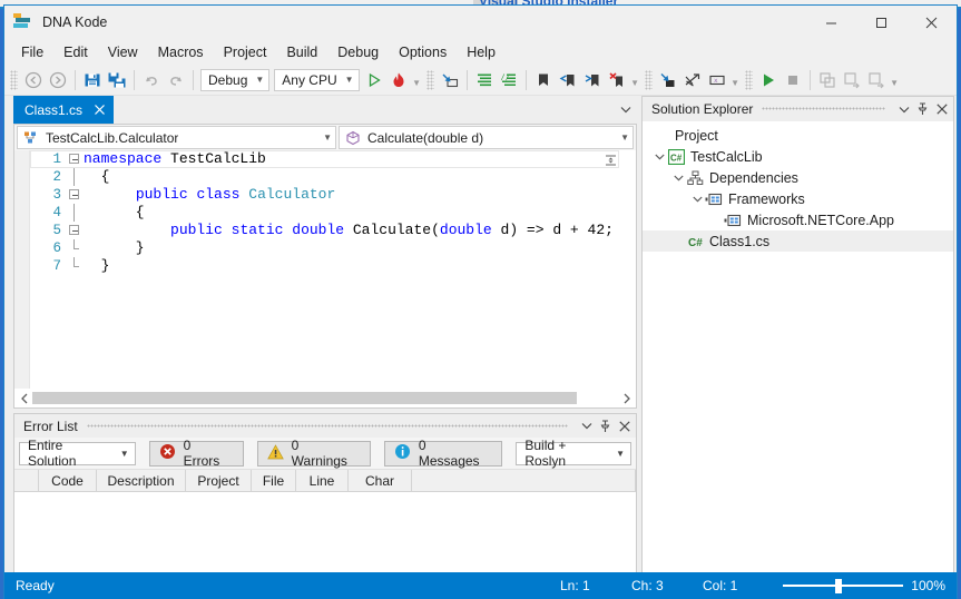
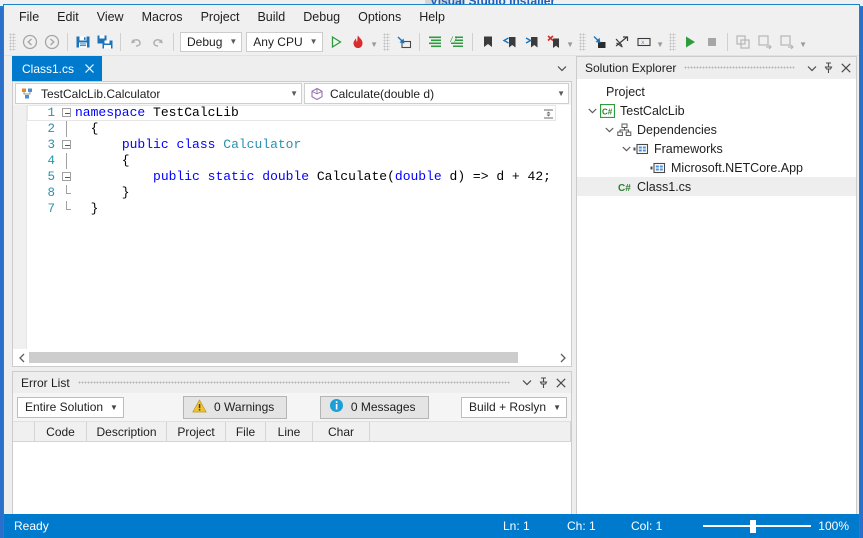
  Visual Studio Installer
- DNA Kode
  File
  Edit
  View
  Macros
  Project
  Build
  Debug
  Options
  Help
  Debug
  ▼
  Any CPU
  ▼
  ▼
  ▼
  ▼
  ▼
  Class1.cs
  TestCalcLib.Calculator
  ▼
  Calculate(double d)
  ▼
  1
  namespace TestCalcLib
  2
  {
  3
  public class Calculator
  4
  {
  5
  public static double Calculate(double d) => d + 42;
- 6
+ 8
  }
  7
  }
  Error List
  Entire Solution
  ▼
- 0 Errors
  0 Warnings
  0 Messages
  Build + Roslyn
  ▼
  Code
  Description
  Project
  File
  Line
  Char
  Solution Explorer
  Project
  C#
  TestCalcLib
  Dependencies
  Frameworks
  Microsoft.NETCore.App
  C#
  Class1.cs
  Ready
  Ln: 1
- Ch: 3
+ Ch: 1
  Col: 1
  100%
